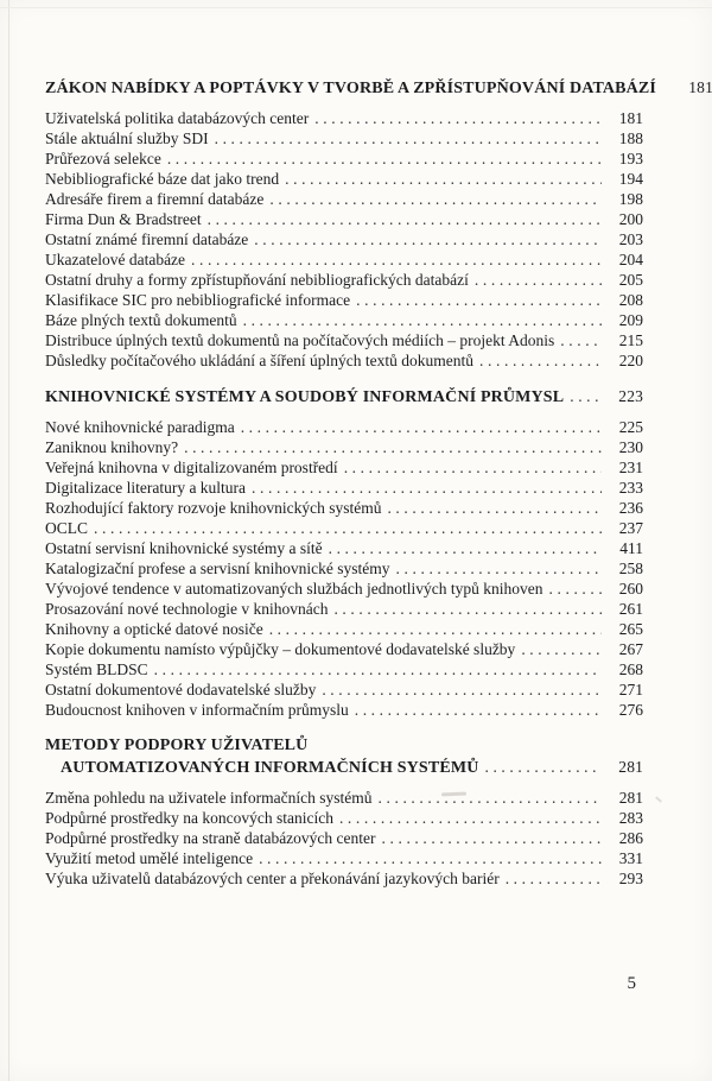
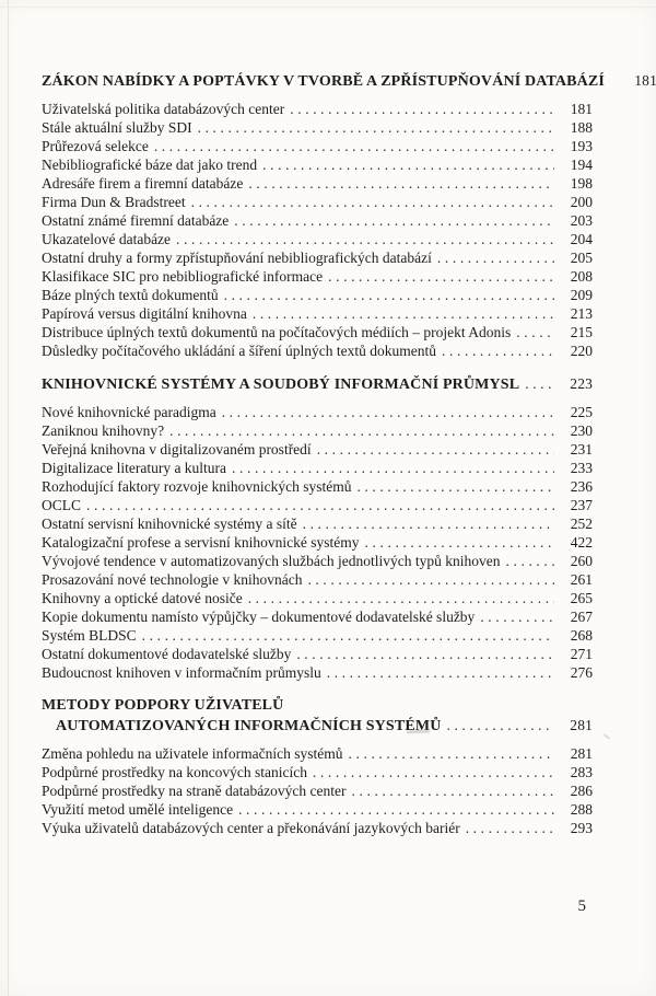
  ZÁKON NABÍDKY A POPTÁVKY V TVORBĚ A ZPŘÍSTUPŇOVÁNÍ DATABÁZÍ
  181
  Uživatelská politika databázových center
  181
  Stále aktuální služby SDI
  188
  Průřezová selekce
  193
  Nebibliografické báze dat jako trend
  194
  Adresáře firem a firemní databáze
  198
  Firma Dun & Bradstreet
  200
  Ostatní známé firemní databáze
  203
  Ukazatelové databáze
  204
  Ostatní druhy a formy zpřístupňování nebibliografických databází
  205
  Klasifikace SIC pro nebibliografické informace
  208
  Báze plných textů dokumentů
  209
+ Papírová versus digitální knihovna
+ 213
  Distribuce úplných textů dokumentů na počítačových médiích – projekt Adonis
  215
  Důsledky počítačového ukládání a šíření úplných textů dokumentů
  220
  KNIHOVNICKÉ SYSTÉMY A SOUDOBÝ INFORMAČNÍ PRŮMYSL
  223
  Nové knihovnické paradigma
  225
  Zaniknou knihovny?
  230
  Veřejná knihovna v digitalizovaném prostředí
  231
  Digitalizace literatury a kultura
  233
  Rozhodující faktory rozvoje knihovnických systémů
  236
  OCLC
  237
  Ostatní servisní knihovnické systémy a sítě
- 411
+ 252
  Katalogizační profese a servisní knihovnické systémy
- 258
+ 422
  Vývojové tendence v automatizovaných službách jednotlivých typů knihoven
  260
  Prosazování nové technologie v knihovnách
  261
  Knihovny a optické datové nosiče
  265
  Kopie dokumentu namísto výpůjčky – dokumentové dodavatelské služby
  267
  Systém BLDSC
  268
  Ostatní dokumentové dodavatelské služby
  271
  Budoucnost knihoven v informačním průmyslu
  276
  METODY PODPORY UŽIVATELŮ
  AUTOMATIZOVANÝCH INFORMAČNÍCH SYSTÉMŮ
  281
  Změna pohledu na uživatele informačních systémů
  281
  Podpůrné prostředky na koncových stanicích
  283
  Podpůrné prostředky na straně databázových center
  286
  Využití metod umělé inteligence
- 331
+ 288
  Výuka uživatelů databázových center a překonávání jazykových bariér
  293
  5
